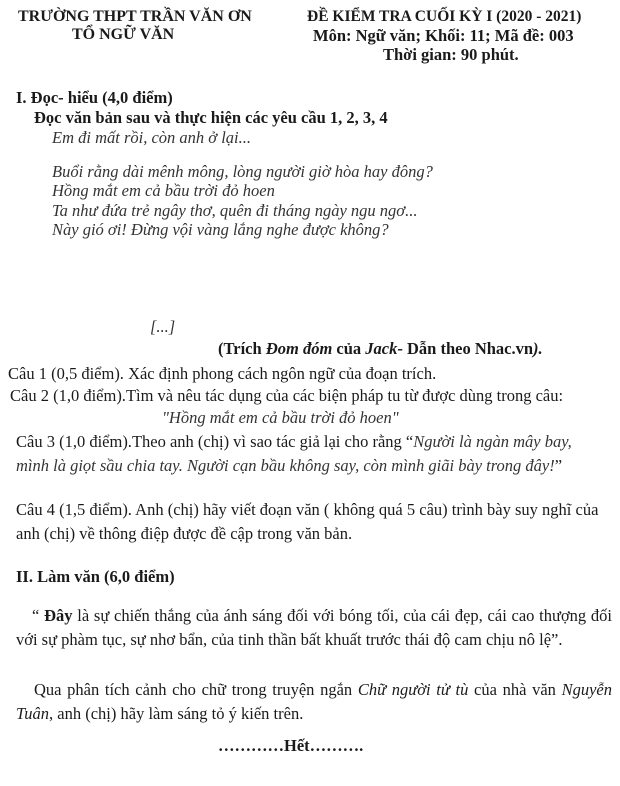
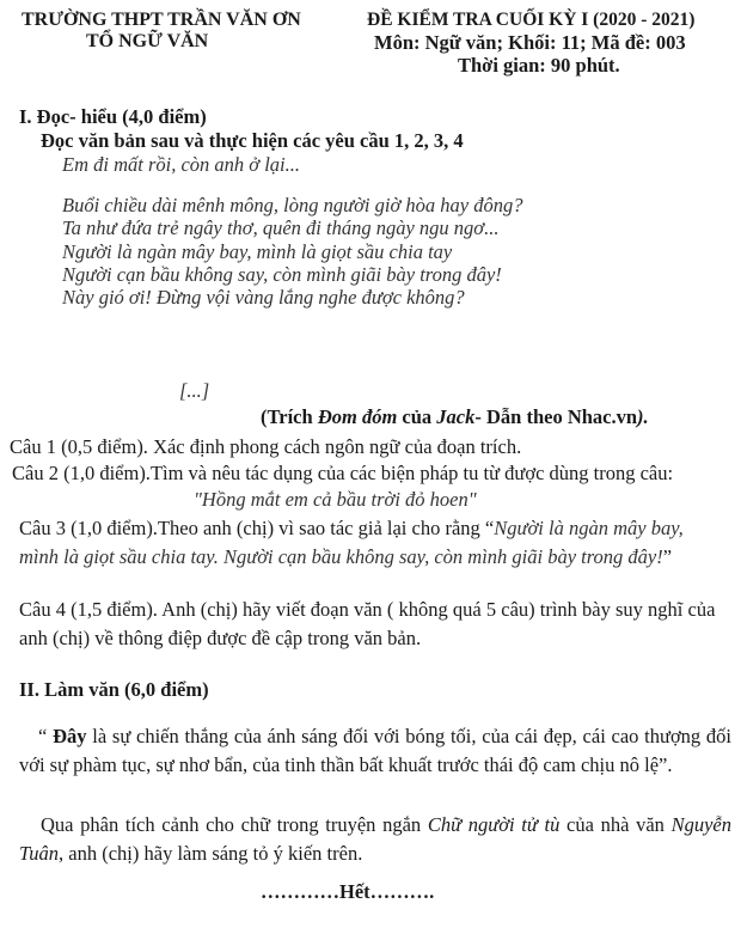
  TRƯỜNG THPT TRẦN VĂN ƠN
  TỔ NGỮ VĂN
  ĐỀ KIỂM TRA CUỐI KỲ I (2020 - 2021)
  Môn: Ngữ văn; Khối: 11; Mã đề: 003
  Thời gian: 90 phút.
  I. Đọc- hiểu (4,0 điểm)
  Đọc văn bản sau và thực hiện các yêu cầu 1, 2, 3, 4
  Em đi mất rồi, còn anh ở lại...
- Buổi rằng dài mênh mông, lòng người giờ hòa hay đông?
+ Buổi chiều dài mênh mông, lòng người giờ hòa hay đông?
- Hồng mắt em cả bầu trời đỏ hoen
  Ta như đứa trẻ ngây thơ, quên đi tháng ngày ngu ngơ...
+ Người là ngàn mây bay, mình là giọt sầu chia tay
+ Người cạn bầu không say, còn mình giãi bày trong đây!
  Này gió ơi! Đừng vội vàng lắng nghe được không?
  [...]
  (Trích Đom đóm của Jack- Dẫn theo Nhac.vn).
  Câu 1 (0,5 điểm). Xác định phong cách ngôn ngữ của đoạn trích.
  Câu 2 (1,0 điểm).Tìm và nêu tác dụng của các biện pháp tu từ được dùng trong câu:
  "Hồng mắt em cả bầu trời đỏ hoen"
  Câu 3 (1,0 điểm).Theo anh (chị) vì sao tác giả lại cho rằng “Người là ngàn mây bay, mình là giọt sầu chia tay. Người cạn bầu không say, còn mình giãi bày trong đây!”
  Câu 4 (1,5 điểm). Anh (chị) hãy viết đoạn văn ( không quá 5 câu) trình bày suy nghĩ của anh (chị) về thông điệp được đề cập trong văn bản.
  II. Làm văn (6,0 điểm)
  “ Đây là sự chiến thắng của ánh sáng đối với bóng tối, của cái đẹp, cái cao thượng đối với sự phàm tục, sự nhơ bẩn, của tinh thần bất khuất trước thái độ cam chịu nô lệ”.
  Qua phân tích cảnh cho chữ trong truyện ngắn Chữ người tử tù của nhà văn Nguyễn Tuân, anh (chị) hãy làm sáng tỏ ý kiến trên.
  …………Hết……….
